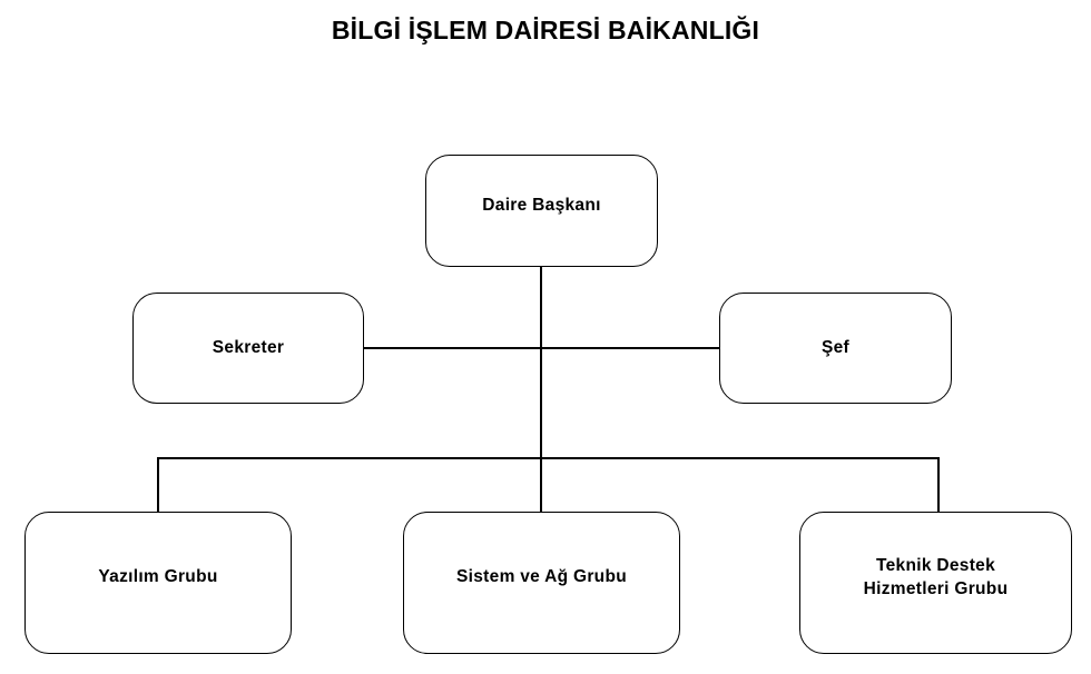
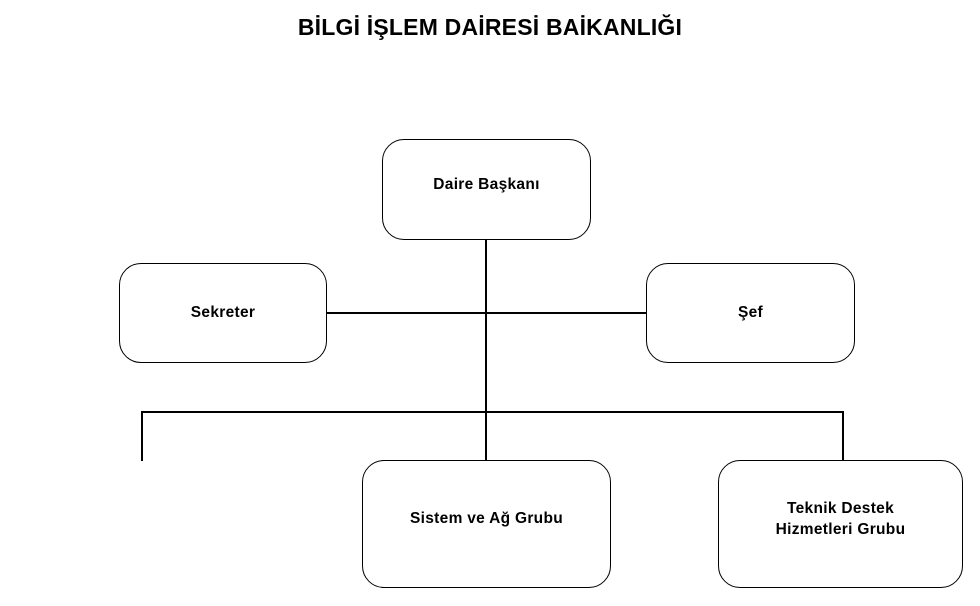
  BİLGİ İŞLEM DAİRESİ BAİKANLIĞI
  Daire Başkanı
  Sekreter
  Şef
- Yazılım Grubu
  Sistem ve Ağ Grubu
  Teknik Destek
  Hizmetleri Grubu
